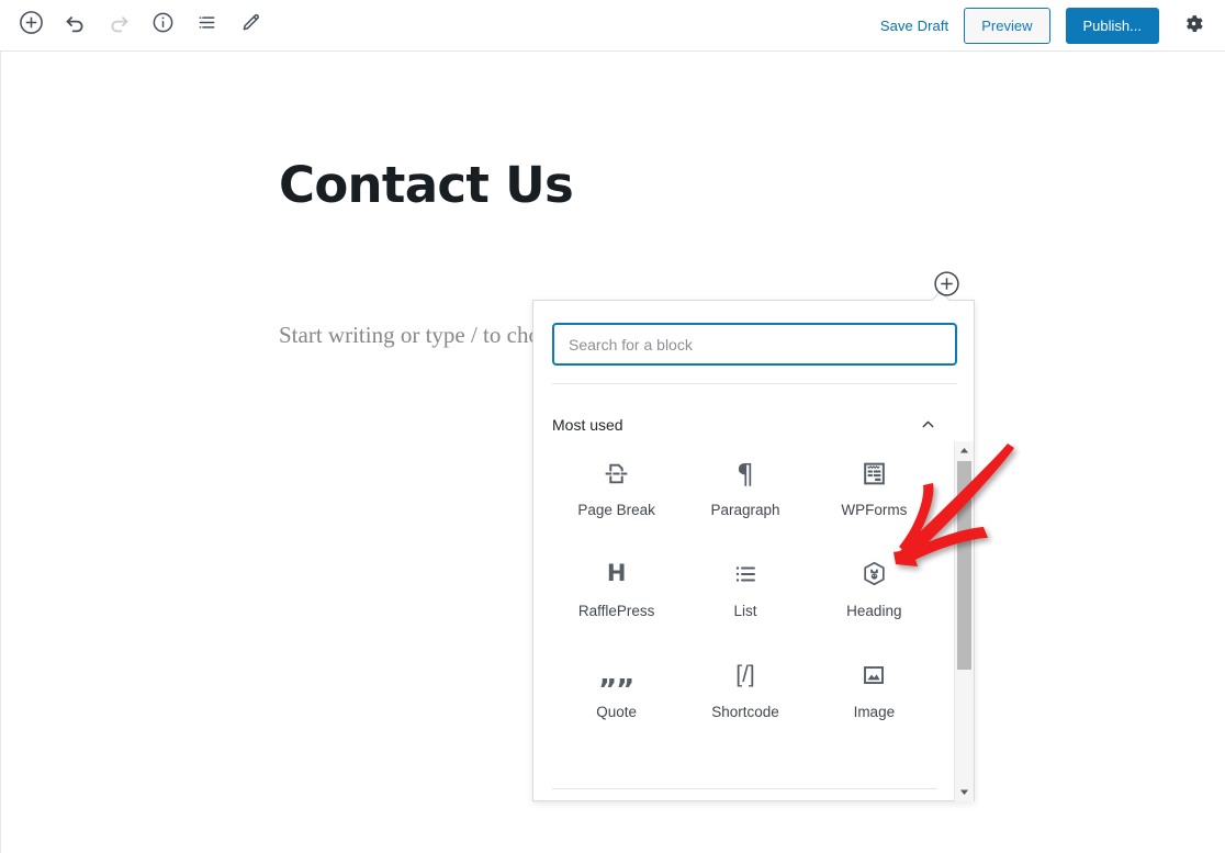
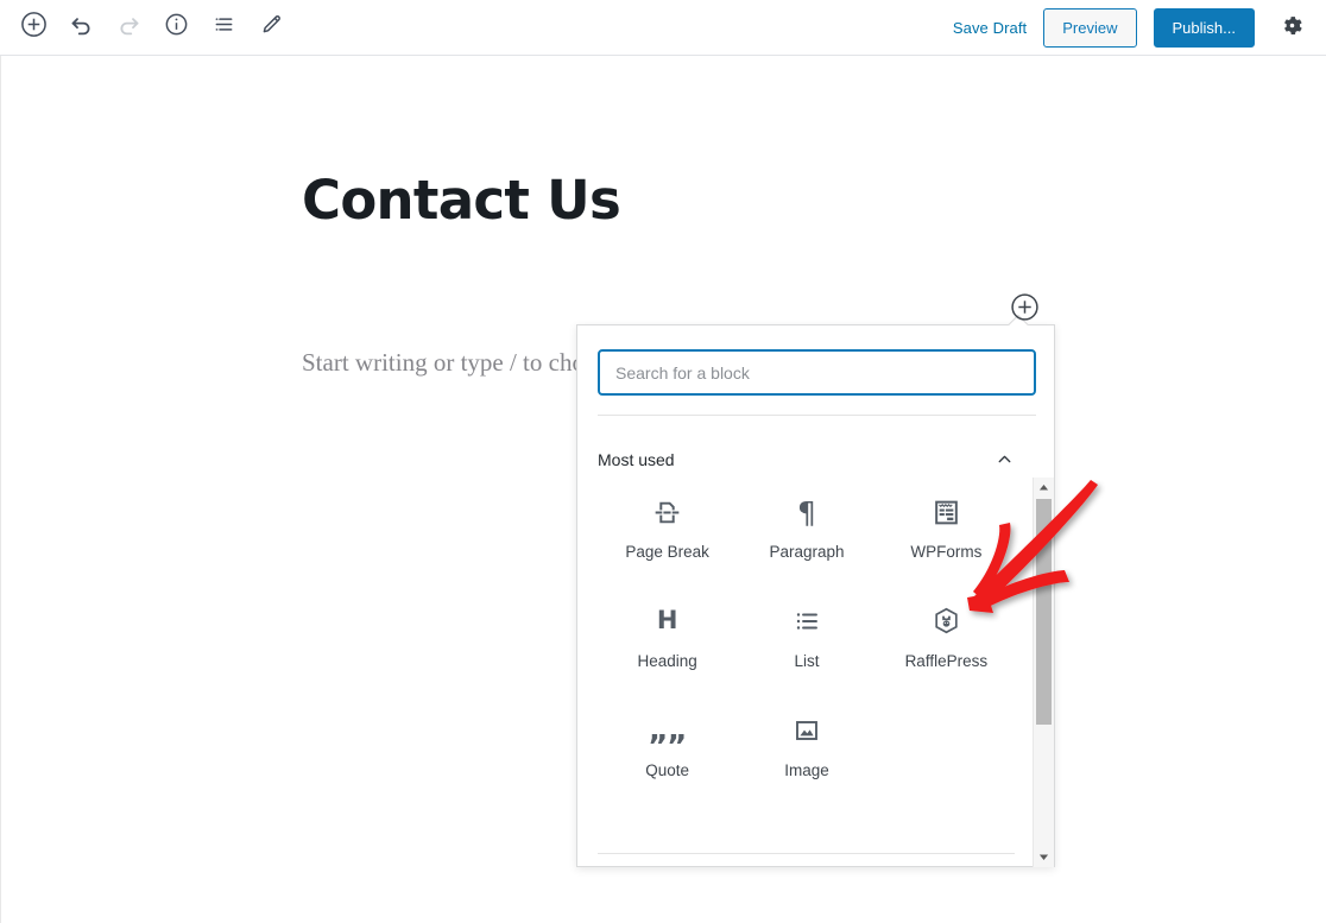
  Save Draft
  Preview
  Publish...
  Contact Us
  Search for a block
  Most used
  Page Break
  ¶
  Paragraph
  WPForms
  H
- RafflePress
+ Heading
  List
- Heading
+ RafflePress
  „„
  Quote
- [/]
- Shortcode
  Image
